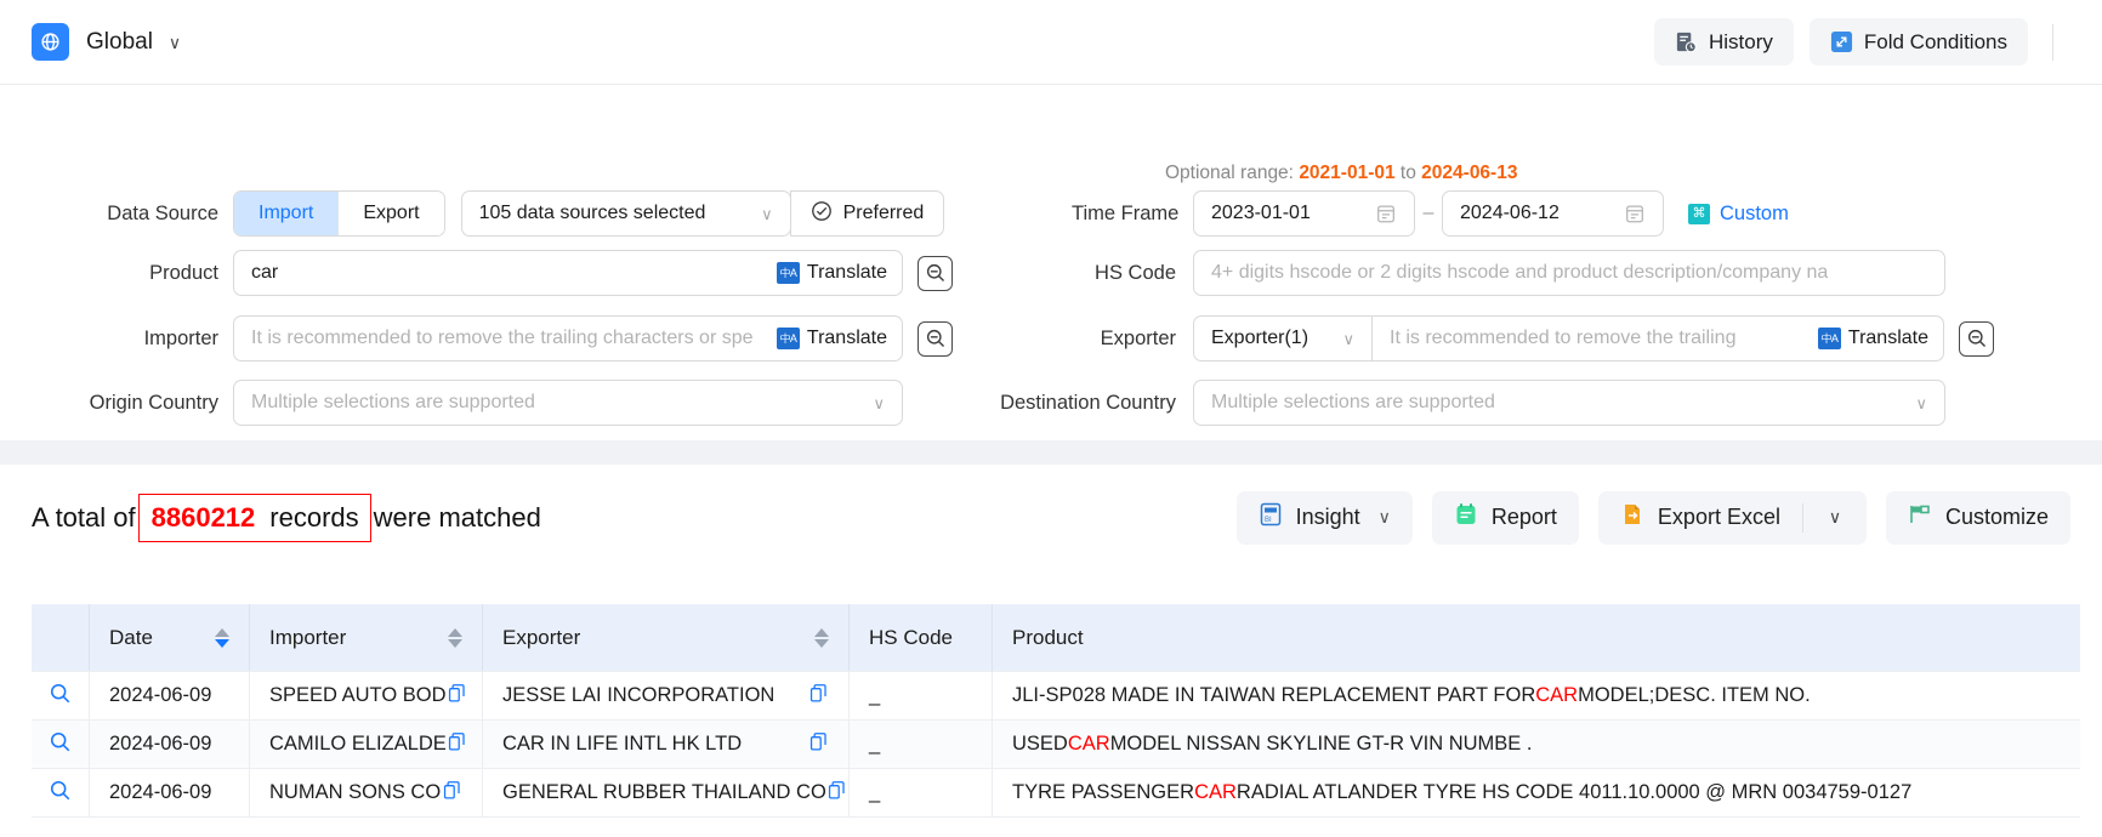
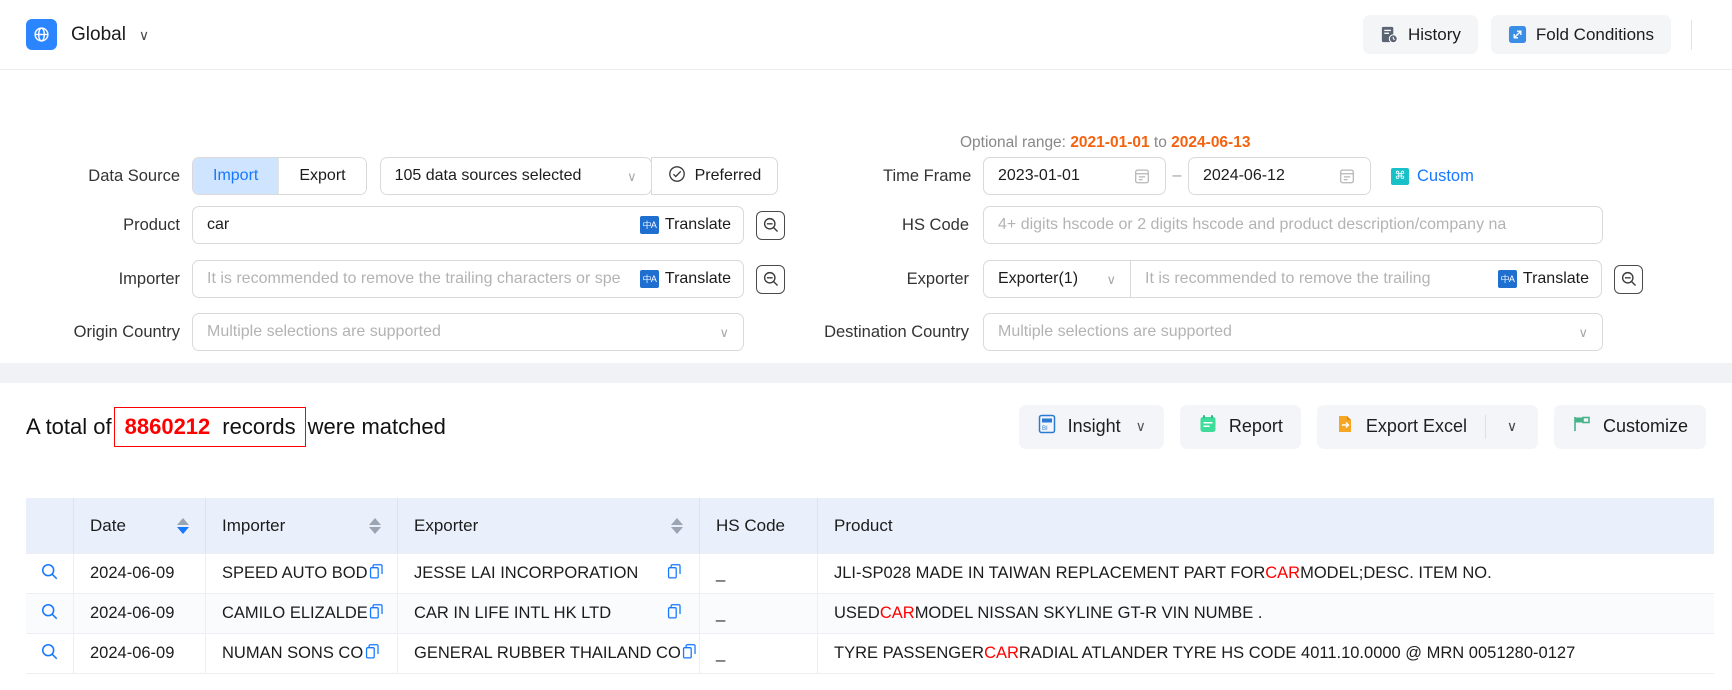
  Global
  ∨
  History
  Fold Conditions
  Optional range: 2021-01-01 to 2024-06-13
  Data Source
  Import
  Export
  105 data sources selected
  ∨
  Preferred
  Time Frame
  2023-01-01
  –
  2024-06-12
  ⌘
  Custom
  Product
  car
  中A
  Translate
  HS Code
  4+ digits hscode or 2 digits hscode and product description/company na
  Importer
  It is recommended to remove the trailing characters or spe
  中A
  Translate
  Exporter
  Exporter(1)
  ∨
  It is recommended to remove the trailing
  中A
  Translate
  Origin Country
  Multiple selections are supported
  ∨
  Destination Country
  Multiple selections are supported
  ∨
  A total of
  8860212
  records
  were matched
  Insight
  ∨
  Report
  Export Excel
  ∨
  Customize
  Date
  Importer
  Exporter
  HS Code
  Product
  2024-06-09
  SPEED AUTO BOD
  JESSE LAI INCORPORATION
  _
  JLI-SP028 MADE IN TAIWAN REPLACEMENT PART FOR
  CAR
  MODEL;DESC. ITEM NO.
  2024-06-09
  CAMILO ELIZALDE
  CAR IN LIFE INTL HK LTD
  _
  USED
  CAR
  MODEL NISSAN SKYLINE GT-R VIN NUMBE .
  2024-06-09
  NUMAN SONS CO
  GENERAL RUBBER THAILAND CO
  _
  TYRE PASSENGER
  CAR
- RADIAL ATLANDER TYRE HS CODE 4011.10.0000 @ MRN 0034759-0127
+ RADIAL ATLANDER TYRE HS CODE 4011.10.0000 @ MRN 0051280-0127
